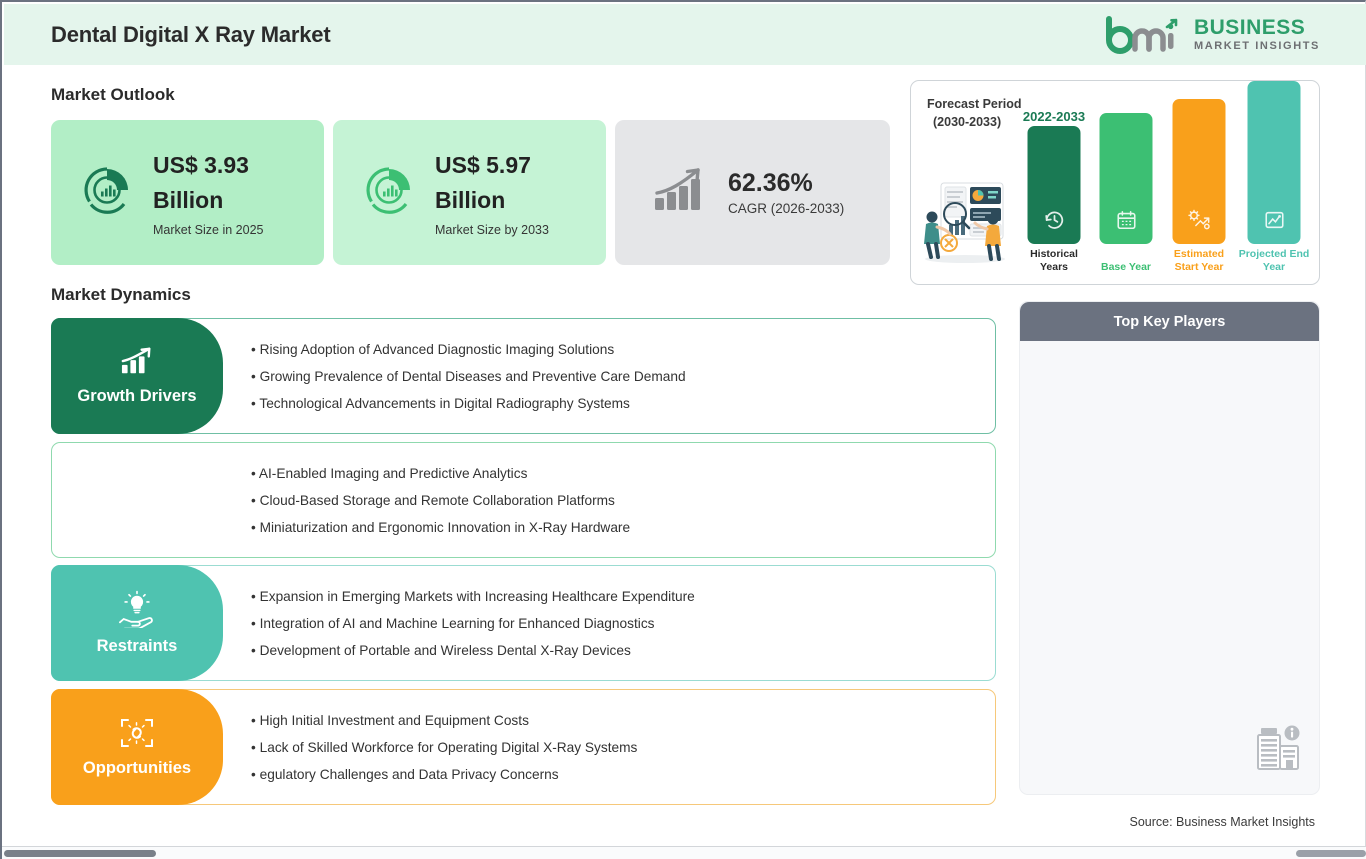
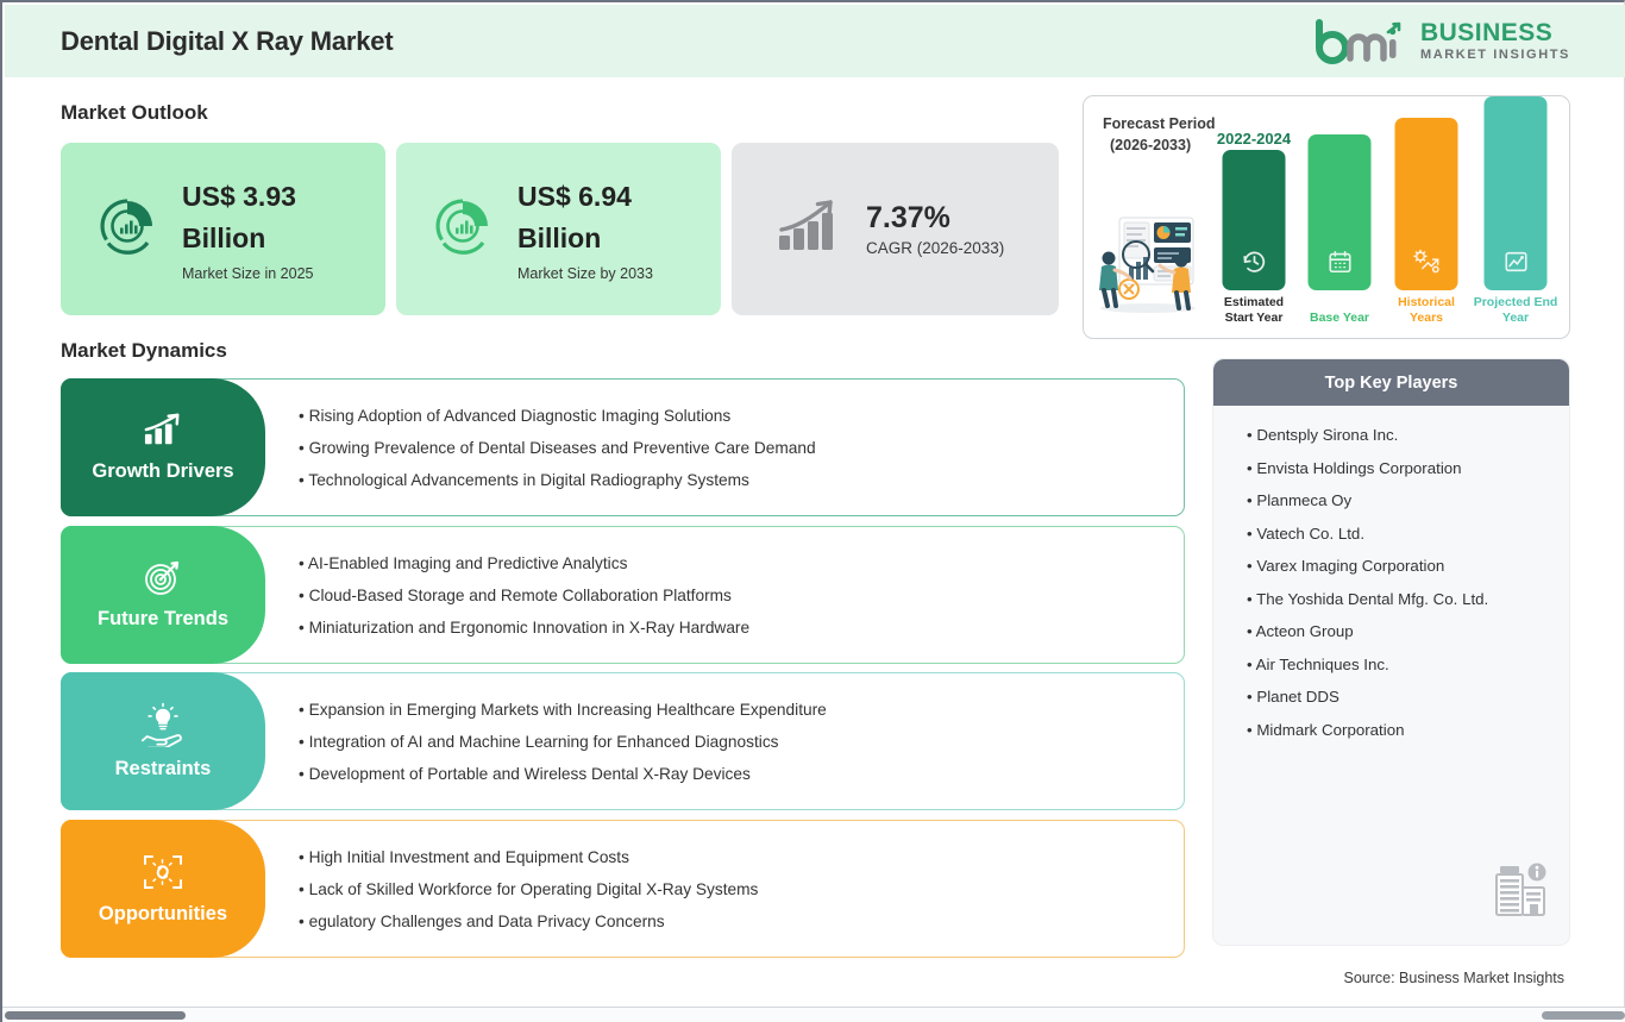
  Dental Digital X Ray Market
  BUSINESS
  MARKET INSIGHTS
  Market Outlook
  Market Dynamics
  US$ 3.93
  Billion
  Market Size in 2025
- US$ 5.97
+ US$ 6.94
  Billion
  Market Size by 2033
- 62.36%
+ 7.37%
  CAGR (2026-2033)
  Forecast Period
- (2030-2033)
+ (2026-2033)
- 2022-2033
+ 2022-2024
- Historical Years
+ Estimated Start Year
  Base Year
- Estimated Start Year
+ Historical Years
  Projected End Year
  Growth Drivers
  • Rising Adoption of Advanced Diagnostic Imaging Solutions
  • Growing Prevalence of Dental Diseases and Preventive Care Demand
  • Technological Advancements in Digital Radiography Systems
+ Future Trends
  • AI-Enabled Imaging and Predictive Analytics
  • Cloud-Based Storage and Remote Collaboration Platforms
  • Miniaturization and Ergonomic Innovation in X-Ray Hardware
  Restraints
  • Expansion in Emerging Markets with Increasing Healthcare Expenditure
  • Integration of AI and Machine Learning for Enhanced Diagnostics
  • Development of Portable and Wireless Dental X-Ray Devices
  Opportunities
  • High Initial Investment and Equipment Costs
  • Lack of Skilled Workforce for Operating Digital X-Ray Systems
  • egulatory Challenges and Data Privacy Concerns
  Top Key Players
+ • Dentsply Sirona Inc.
+ • Envista Holdings Corporation
+ • Planmeca Oy
+ • Vatech Co. Ltd.
+ • Varex Imaging Corporation
+ • The Yoshida Dental Mfg. Co. Ltd.
+ • Acteon Group
+ • Air Techniques Inc.
+ • Planet DDS
+ • Midmark Corporation
  Source: Business Market Insights
